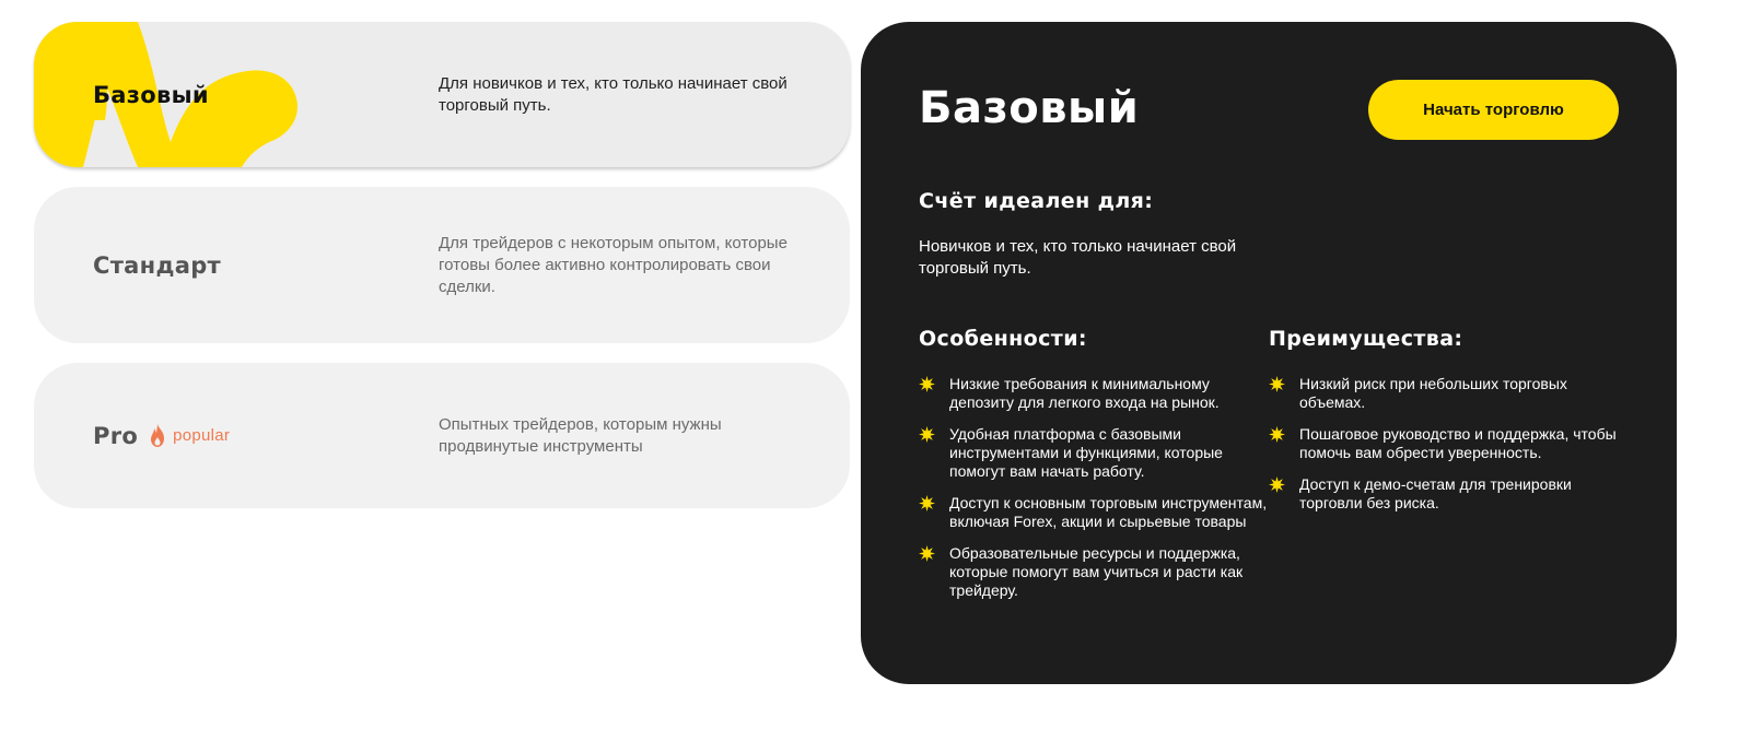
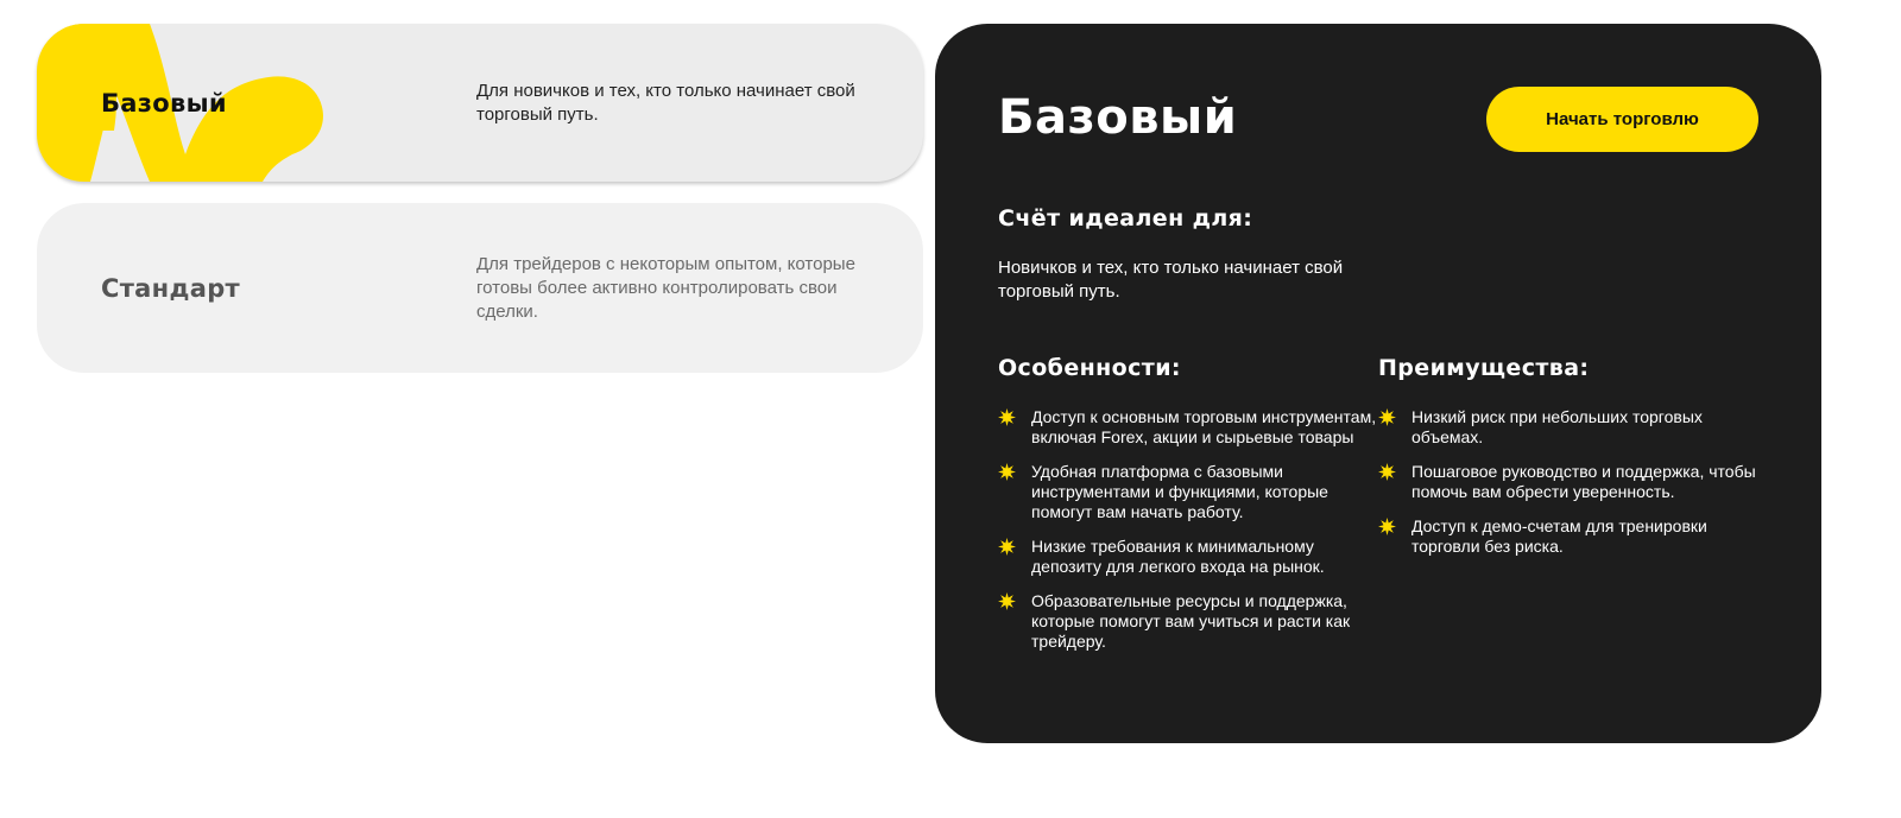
  Базовый
  Для новичков и тех, кто только начинает свой торговый путь.
  Стандарт
  Для трейдеров с некоторым опытом, которые готовы более активно контролировать свои сделки.
- Pro
- popular
- Опытных трейдеров, которым нужны продвинутые инструменты
  Базовый
  Начать торговлю
  Счёт идеален для:
  Новичков и тех, кто только начинает свой торговый путь.
  Особенности:
- Низкие требования к минимальному депозиту для легкого входа на рынок.
+ Доступ к основным торговым инструментам, включая Forex, акции и сырьевые товары
  Удобная платформа с базовыми инструментами и функциями, которые помогут вам начать работу.
- Доступ к основным торговым инструментам, включая Forex, акции и сырьевые товары
+ Низкие требования к минимальному депозиту для легкого входа на рынок.
  Образовательные ресурсы и поддержка, которые помогут вам учиться и расти как трейдеру.
  Преимущества:
  Низкий риск при небольших торговых объемах.
  Пошаговое руководство и поддержка, чтобы помочь вам обрести уверенность.
  Доступ к демо-счетам для тренировки торговли без риска.
